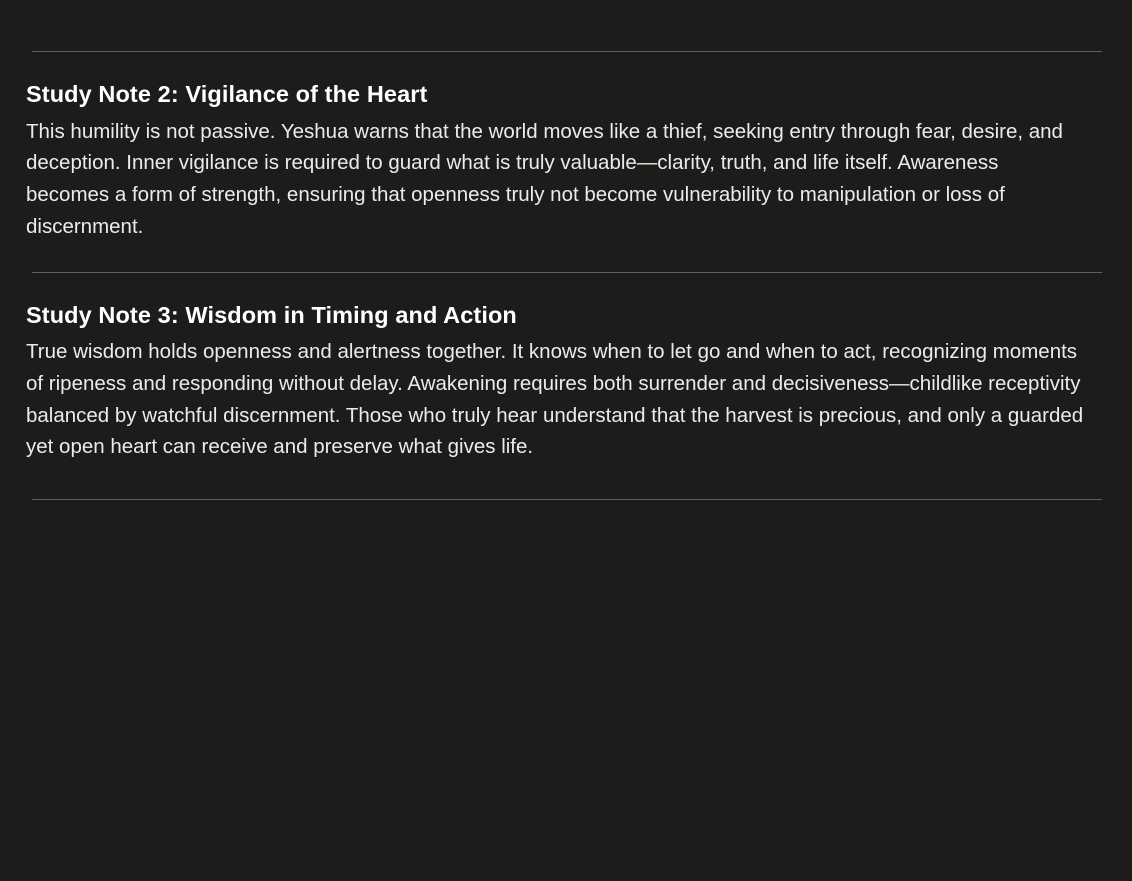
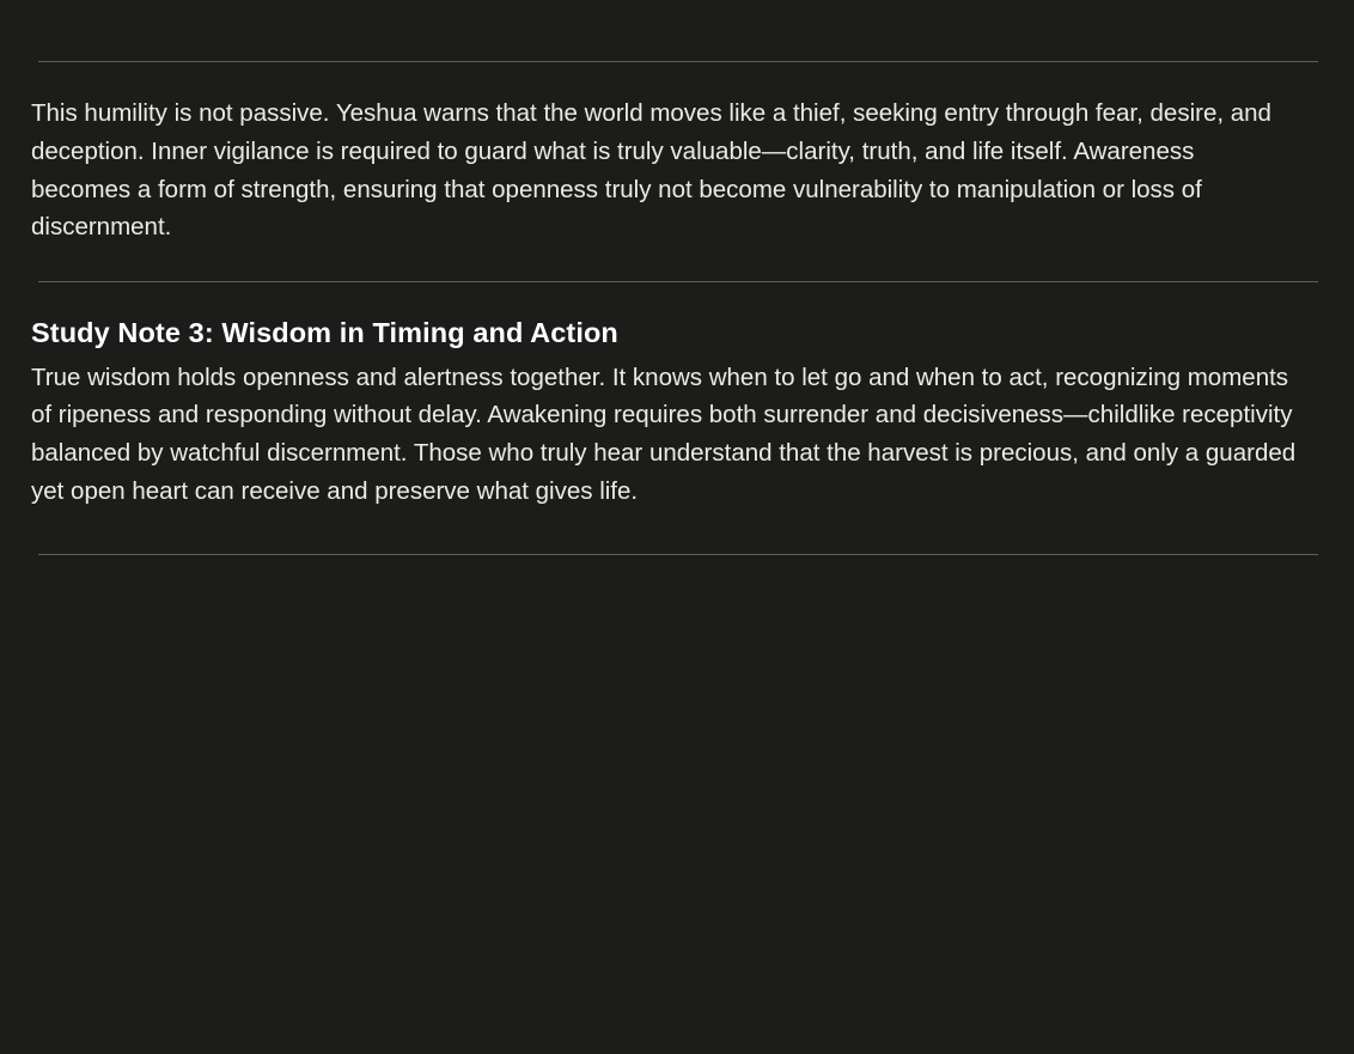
- Study Note 2: Vigilance of the Heart
  This humility is not passive. Yeshua warns that the world moves like a thief, seeking entry through fear, desire, and deception. Inner vigilance is required to guard what is truly valuable—clarity, truth, and life itself. Awareness becomes a form of strength, ensuring that openness truly not become vulnerability to manipulation or loss of discernment.
  Study Note 3: Wisdom in Timing and Action
  True wisdom holds openness and alertness together. It knows when to let go and when to act, recognizing moments of ripeness and responding without delay. Awakening requires both surrender and decisiveness—childlike receptivity balanced by watchful discernment. Those who truly hear understand that the harvest is precious, and only a guarded yet open heart can receive and preserve what gives life.
